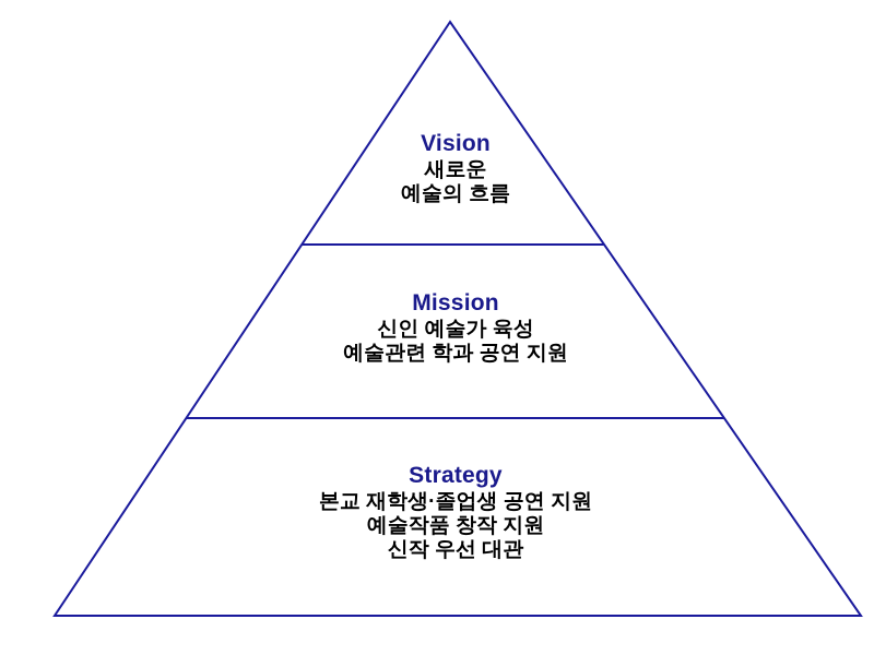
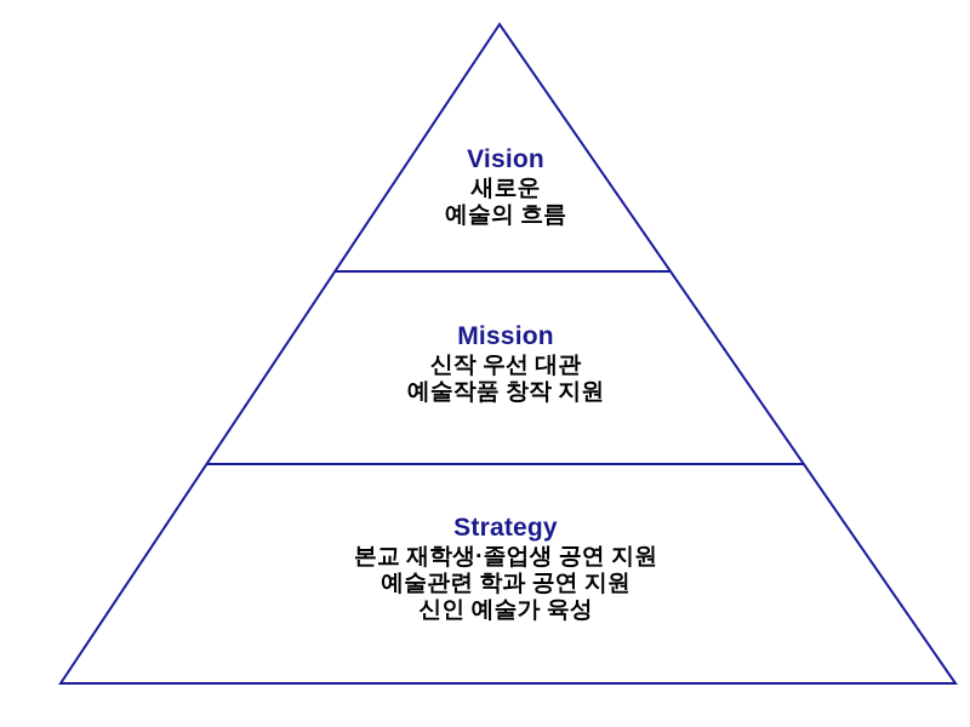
  Vision
  새로운
  예술의 흐름
  Mission
- 신인 예술가 육성
+ 신작 우선 대관
- 예술관련 학과 공연 지원
+ 예술작품 창작 지원
  Strategy
  본교 재학생·졸업생 공연 지원
- 예술작품 창작 지원
+ 예술관련 학과 공연 지원
- 신작 우선 대관
+ 신인 예술가 육성
